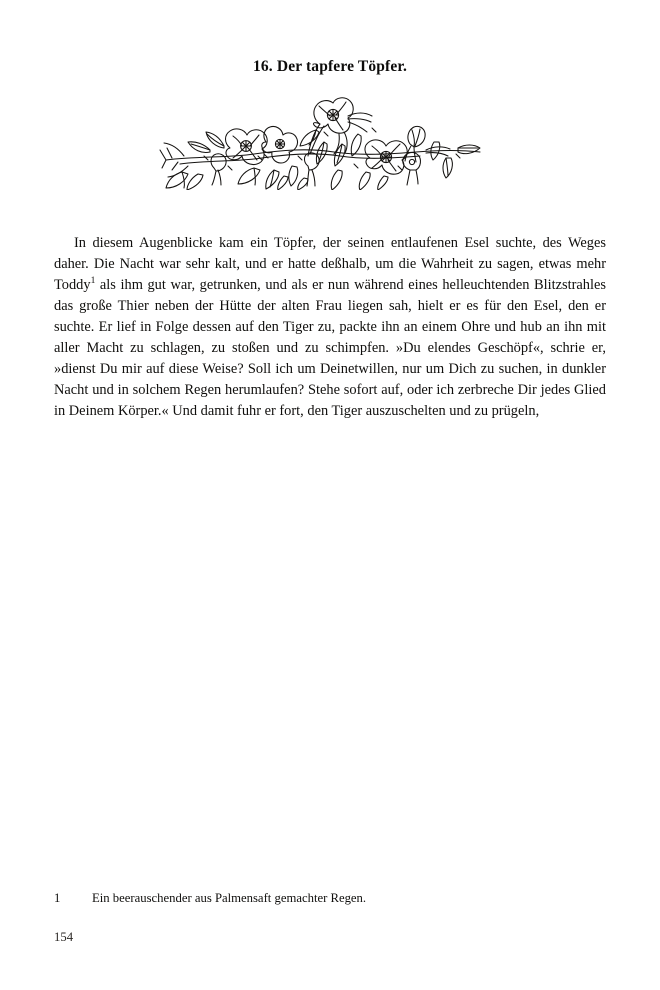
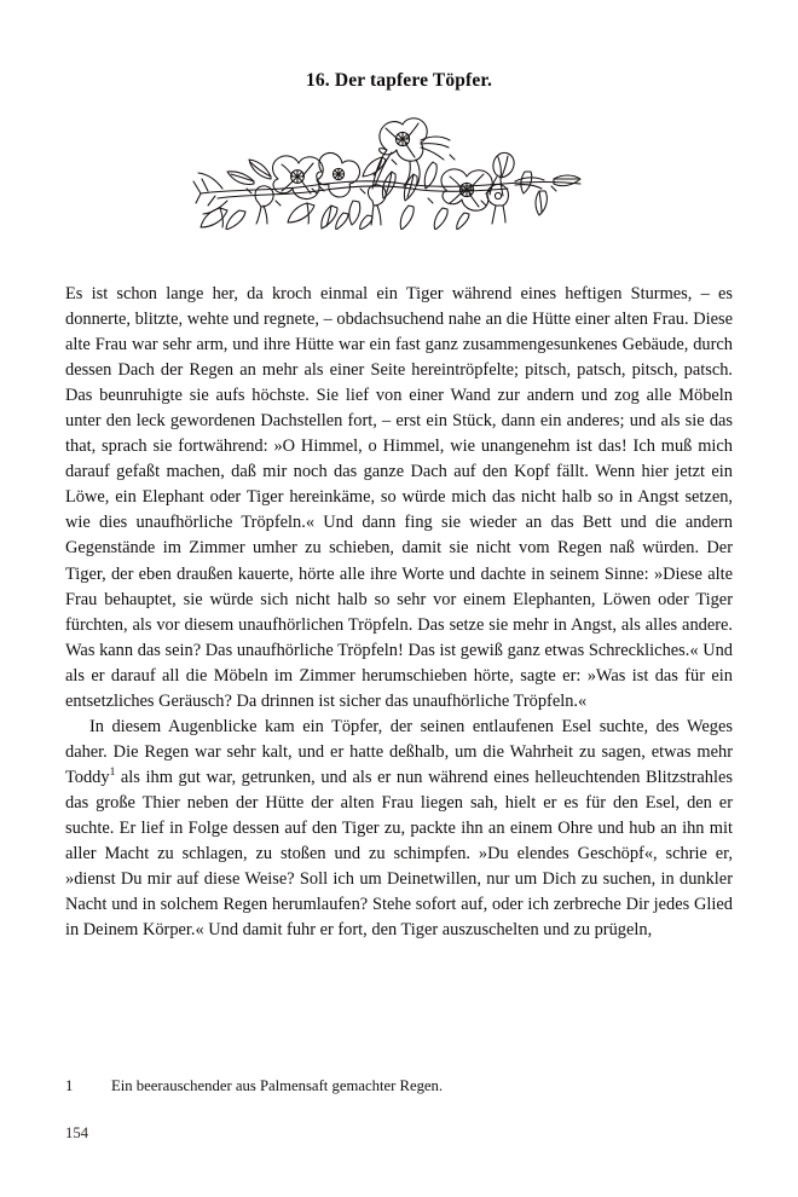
  16. Der tapfere Töpfer.
+ Es ist schon lange her, da kroch einmal ein Tiger während eines heftigen Sturmes, – es donnerte, blitzte, wehte und regnete, – obdachsuchend nahe an die Hütte einer alten Frau. Diese alte Frau war sehr arm, und ihre Hütte war ein fast ganz zusammengesunkenes Gebäude, durch dessen Dach der Regen an mehr als einer Seite hereintröpfelte; pitsch, patsch, pitsch, patsch. Das beunruhigte sie aufs höchste. Sie lief von einer Wand zur andern und zog alle Möbeln unter den leck gewordenen Dachstellen fort, – erst ein Stück, dann ein anderes; und als sie das that, sprach sie fortwährend: »O Himmel, o Himmel, wie unangenehm ist das! Ich muß mich darauf gefaßt machen, daß mir noch das ganze Dach auf den Kopf fällt. Wenn hier jetzt ein Löwe, ein Elephant oder Tiger hereinkäme, so würde mich das nicht halb so in Angst setzen, wie dies unaufhörliche Tröpfeln.« Und dann fing sie wieder an das Bett und die andern Gegenstände im Zimmer umher zu schieben, damit sie nicht vom Regen naß würden. Der Tiger, der eben draußen kauerte, hörte alle ihre Worte und dachte in seinem Sinne: »Diese alte Frau behauptet, sie würde sich nicht halb so sehr vor einem Elephanten, Löwen oder Tiger fürchten, als vor diesem unaufhörlichen Tröpfeln. Das setze sie mehr in Angst, als alles andere. Was kann das sein? Das unaufhörliche Tröpfeln! Das ist gewiß ganz etwas Schreckliches.« Und als er darauf all die Möbeln im Zimmer herumschieben hörte, sagte er: »Was ist das für ein entsetzliches Geräusch? Da drinnen ist sicher das unaufhörliche Tröpfeln.«
- In diesem Augenblicke kam ein Töpfer, der seinen entlaufenen Esel suchte, des Weges daher. Die Nacht war sehr kalt, und er hatte deßhalb, um die Wahrheit zu sagen, etwas mehr Toddy1 als ihm gut war, getrunken, und als er nun während eines helleuchtenden Blitzstrahles das große Thier neben der Hütte der alten Frau liegen sah, hielt er es für den Esel, den er suchte. Er lief in Folge dessen auf den Tiger zu, packte ihn an einem Ohre und hub an ihn mit aller Macht zu schlagen, zu stoßen und zu schimpfen. »Du elendes Geschöpf«, schrie er, »dienst Du mir auf diese Weise? Soll ich um Deinetwillen, nur um Dich zu suchen, in dunkler Nacht und in solchem Regen herumlaufen? Stehe sofort auf, oder ich zerbreche Dir jedes Glied in Deinem Körper.« Und damit fuhr er fort, den Tiger auszuschelten und zu prügeln,
+ In diesem Augenblicke kam ein Töpfer, der seinen entlaufenen Esel suchte, des Weges daher. Die Regen war sehr kalt, und er hatte deßhalb, um die Wahrheit zu sagen, etwas mehr Toddy1 als ihm gut war, getrunken, und als er nun während eines helleuchtenden Blitzstrahles das große Thier neben der Hütte der alten Frau liegen sah, hielt er es für den Esel, den er suchte. Er lief in Folge dessen auf den Tiger zu, packte ihn an einem Ohre und hub an ihn mit aller Macht zu schlagen, zu stoßen und zu schimpfen. »Du elendes Geschöpf«, schrie er, »dienst Du mir auf diese Weise? Soll ich um Deinetwillen, nur um Dich zu suchen, in dunkler Nacht und in solchem Regen herumlaufen? Stehe sofort auf, oder ich zerbreche Dir jedes Glied in Deinem Körper.« Und damit fuhr er fort, den Tiger auszuschelten und zu prügeln,
  1
  Ein beerauschender aus Palmensaft gemachter Regen.
  154
